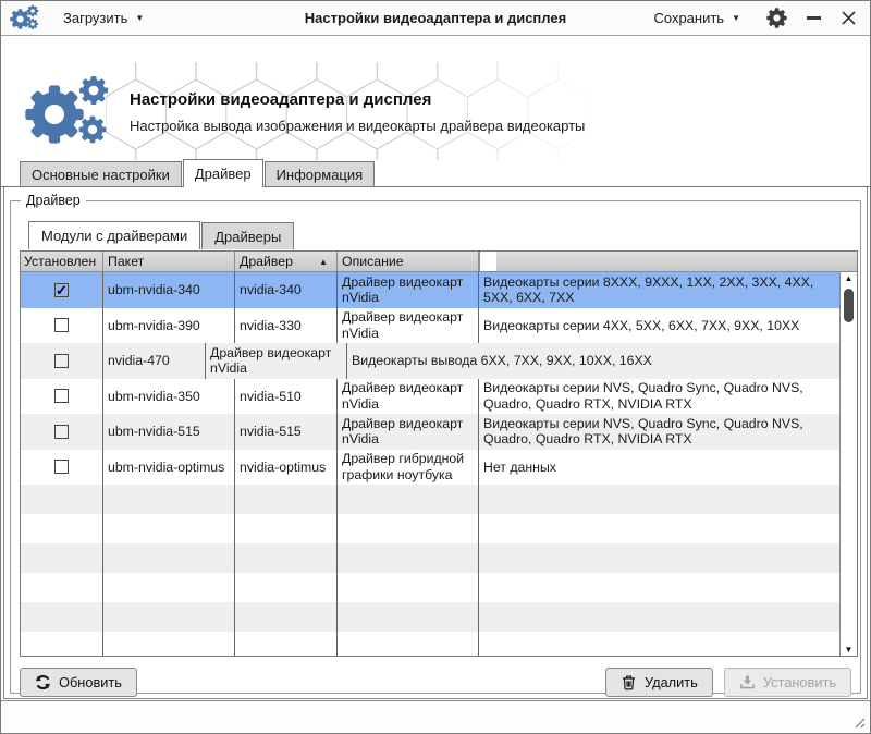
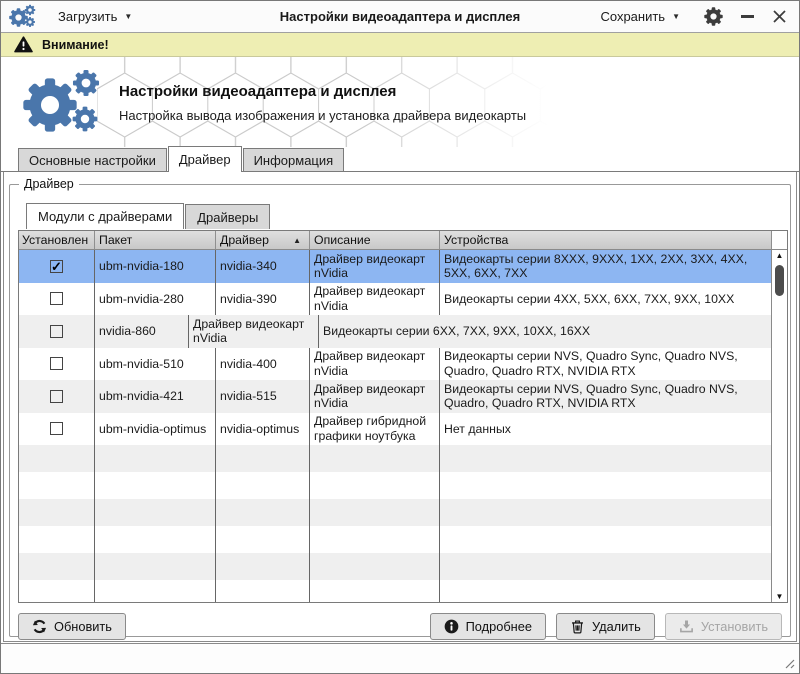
  Загрузить
  ▼
  Настройки видеоадаптера и дисплея
  Сохранить
  ▼
+ Внимание!
  Настройки видеоадаптера и дисплея
- Настройка вывода изображения и видеокарты драйвера видеокарты
+ Настройка вывода изображения и установка драйвера видеокарты
  Основные настройки
  Драйвер
  Информация
  Драйвер
  Модули с драйверами
  Драйверы
  Установлен
  Пакет
  Драйвер
  ▲
  Описание
+ Устройства
  ✓
- ubm-nvidia-340
+ ubm-nvidia-180
  nvidia-340
  Драйвер видеокарт nVidia
  Видеокарты серии 8XXX, 9XXX, 1XX, 2XX, 3XX, 4XX, 5XX, 6XX, 7XX
- ubm-nvidia-390
+ ubm-nvidia-280
- nvidia-330
+ nvidia-390
  Драйвер видеокарт nVidia
  Видеокарты серии 4XX, 5XX, 6XX, 7XX, 9XX, 10XX
- nvidia-470
+ nvidia-860
  Драйвер видеокарт nVidia
- Видеокарты вывода 6XX, 7XX, 9XX, 10XX, 16XX
+ Видеокарты серии 6XX, 7XX, 9XX, 10XX, 16XX
- ubm-nvidia-350
+ ubm-nvidia-510
- nvidia-510
+ nvidia-400
  Драйвер видеокарт nVidia
  Видеокарты серии NVS, Quadro Sync, Quadro NVS, Quadro, Quadro RTX, NVIDIA RTX
- ubm-nvidia-515
+ ubm-nvidia-421
  nvidia-515
  Драйвер видеокарт nVidia
  Видеокарты серии NVS, Quadro Sync, Quadro NVS, Quadro, Quadro RTX, NVIDIA RTX
  ubm-nvidia-optimus
  nvidia-optimus
  Драйвер гибридной графики ноутбука
  Нет данных
  ▲
  ▼
  Обновить
+ Подробнее
  Удалить
  Установить
